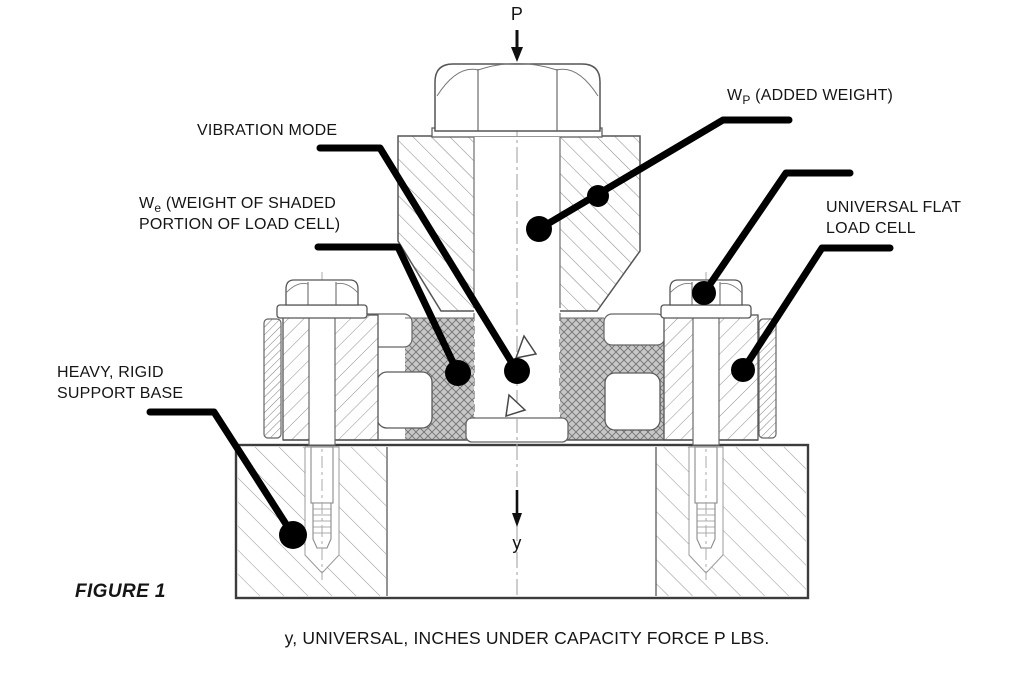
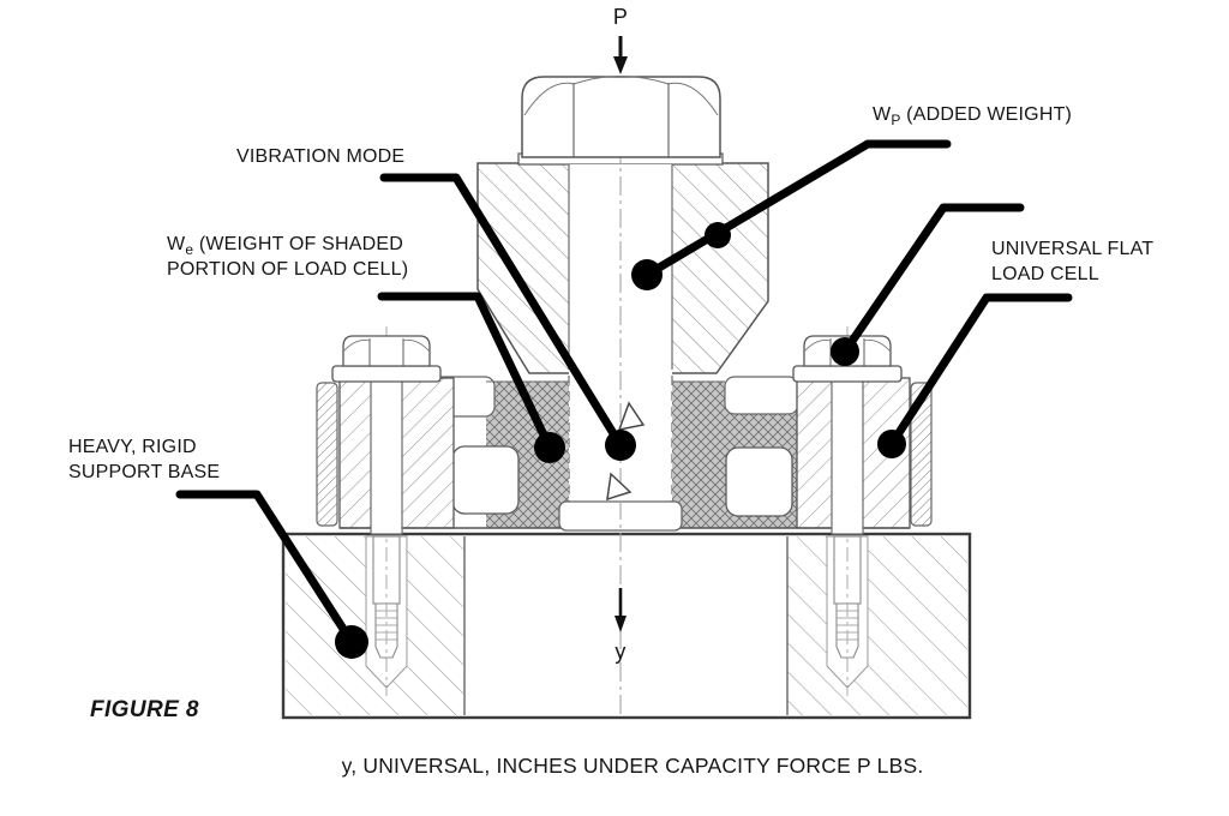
  P
  VIBRATION MODE
  We (WEIGHT OF SHADED
  PORTION OF LOAD CELL)
  HEAVY, RIGID
  SUPPORT BASE
  WP (ADDED WEIGHT)
  UNIVERSAL FLAT
  LOAD CELL
  y
- FIGURE 1
+ FIGURE 8
  y, UNIVERSAL, INCHES UNDER CAPACITY FORCE P LBS.
